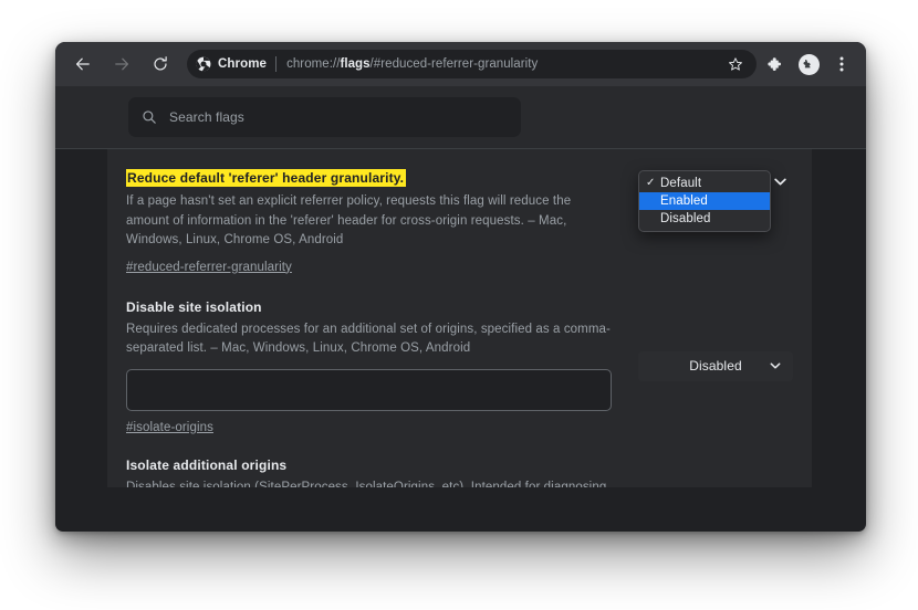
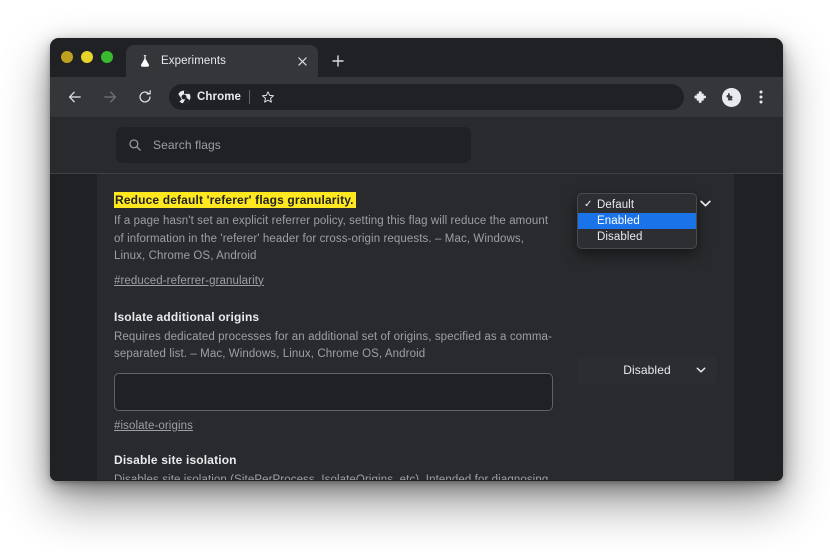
+ Experiments
  Chrome
- chrome://flags/#reduced-referrer-granularity
  Search flags
- Reduce default 'referer' header granularity.
+ Reduce default 'referer' flags granularity.
- If a page hasn't set an explicit referrer policy, requests this flag will reduce the amount of information in the 'referer' header for cross-origin requests. – Mac, Windows, Linux, Chrome OS, Android
+ If a page hasn't set an explicit referrer policy, setting this flag will reduce the amount of information in the 'referer' header for cross-origin requests. – Mac, Windows, Linux, Chrome OS, Android
  #reduced-referrer-granularity
  ✓
  Default
  Enabled
  Disabled
- Disable site isolation
+ Isolate additional origins
  Requires dedicated processes for an additional set of origins, specified as a comma-separated list. – Mac, Windows, Linux, Chrome OS, Android
  #isolate-origins
  Disabled
- Isolate additional origins
+ Disable site isolation
